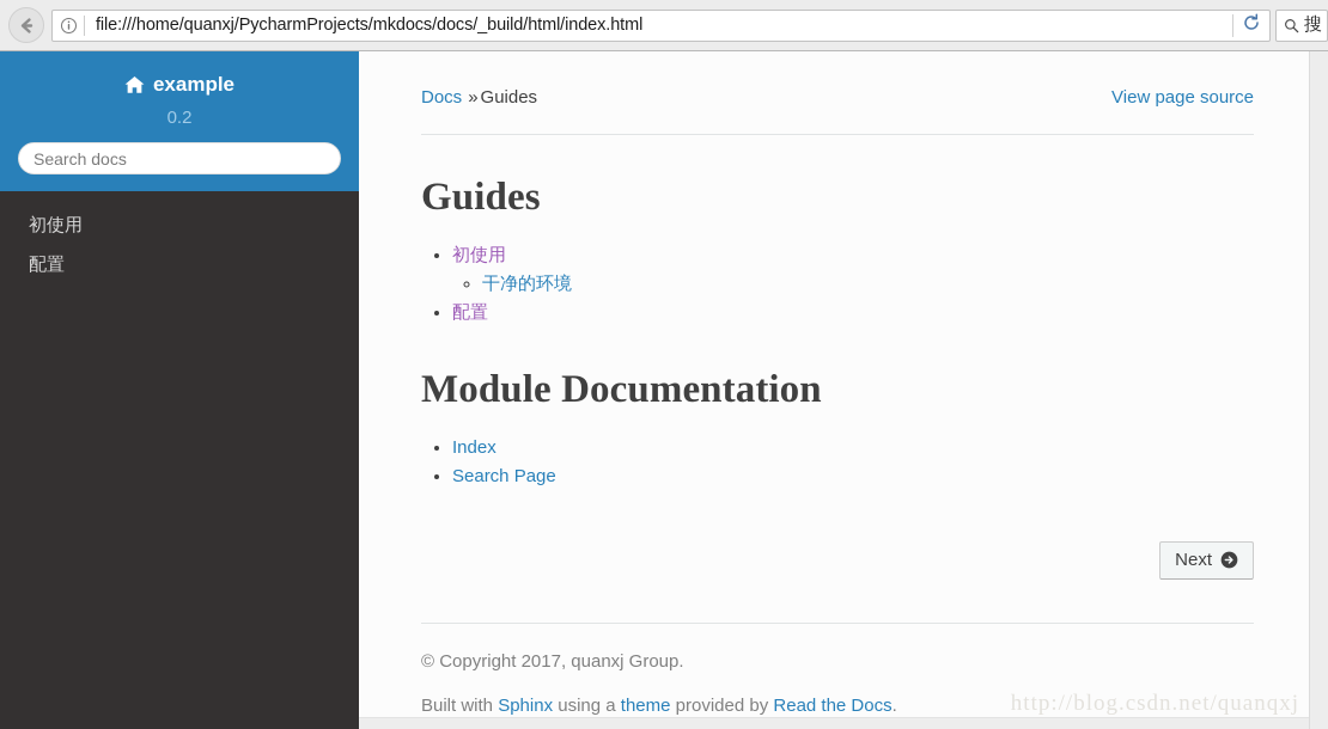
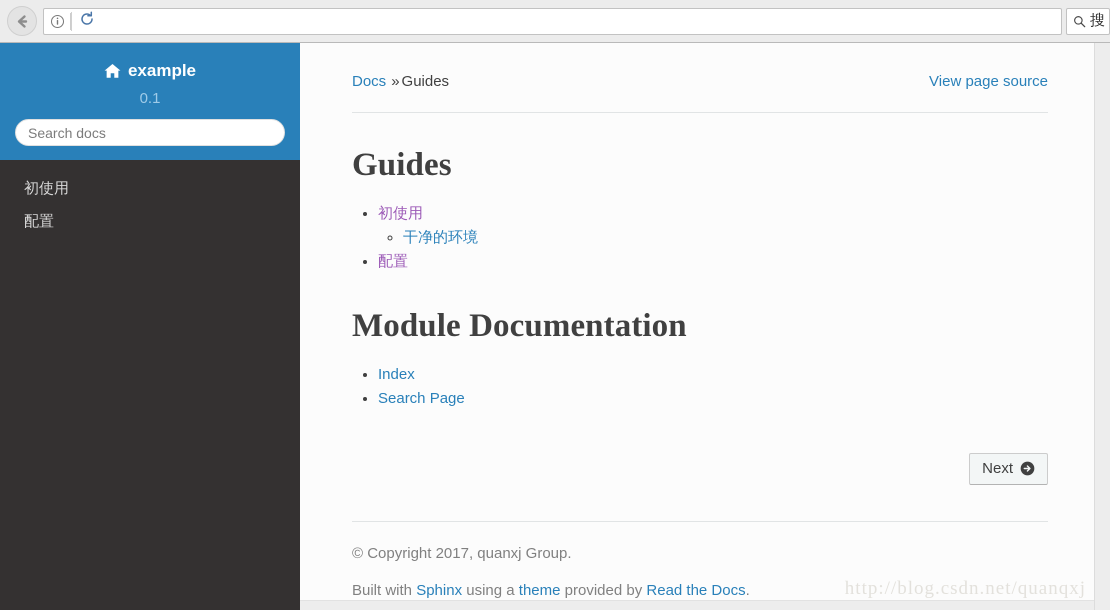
- file:///home/quanxj/PycharmProjects/mkdocs/docs/_build/html/index.html
  搜
  example
- 0.2
+ 0.1
  Search docs
  初使用
  配置
  Docs »Guides
  View page source
  Guides
  初使用
  干净的环境
  配置
  Module Documentation
  Index
  Search Page
  Next
  © Copyright 2017, quanxj Group.
  Built with Sphinx using a theme provided by Read the Docs.
  http://blog.csdn.net/quanqxj
